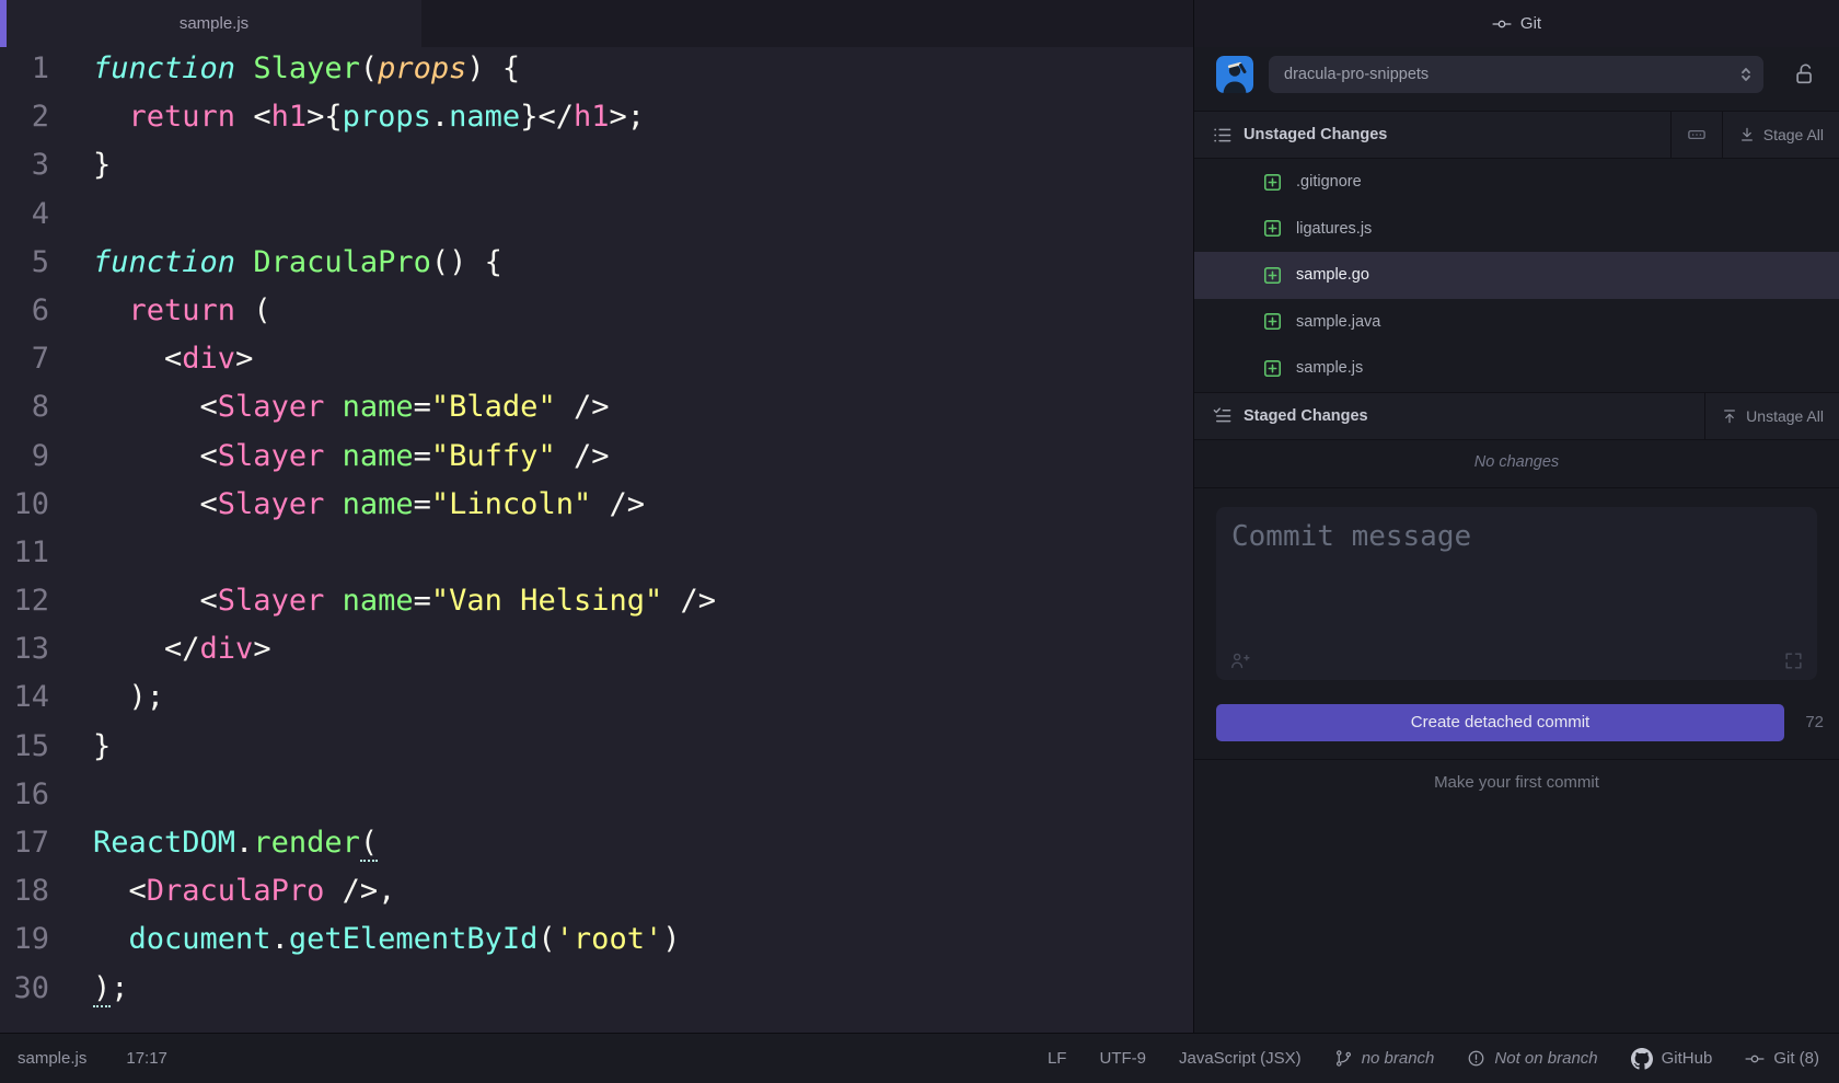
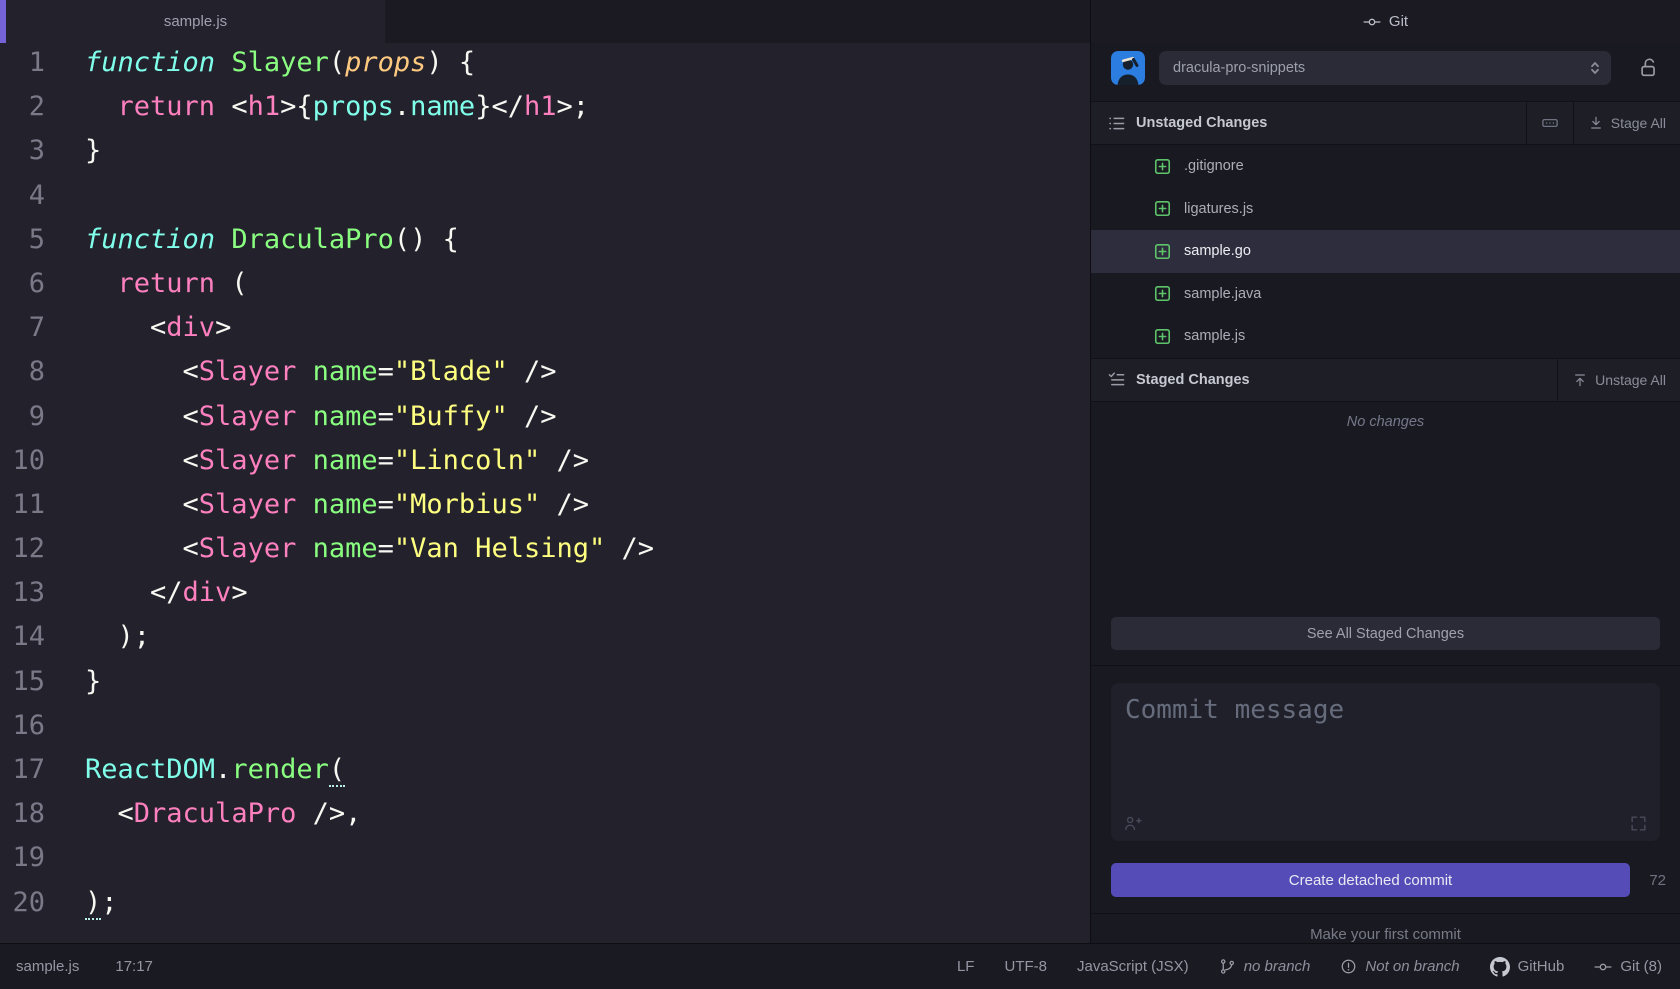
  sample.js
  1
  function Slayer(props) {
  2
  return <h1>{props.name}</h1>;
  3
  }
  4
  5
  function DraculaPro() {
  6
  return (
  7
  <div>
  8
  <Slayer name="Blade" />
  9
  <Slayer name="Buffy" />
  10
  <Slayer name="Lincoln" />
  11
+ <Slayer name="Morbius" />
  12
  <Slayer name="Van Helsing" />
  13
  </div>
  14
  );
  15
  }
  16
  17
  ReactDOM.render(
  18
  <DraculaPro />,
  19
- document.getElementById('root')
- 30
+ 20
  );
  Git
  dracula-pro-snippets
  Unstaged Changes
  Stage All
  .gitignore
  ligatures.js
  sample.go
  sample.java
  sample.js
  Staged Changes
  Unstage All
  No changes
+ See All Staged Changes
  Commit message
  Create detached commit
  72
  Make your first commit
  sample.js
  17:17
  LF
- UTF-9
+ UTF-8
  JavaScript (JSX)
  no branch
  Not on branch
  GitHub
  Git (8)
